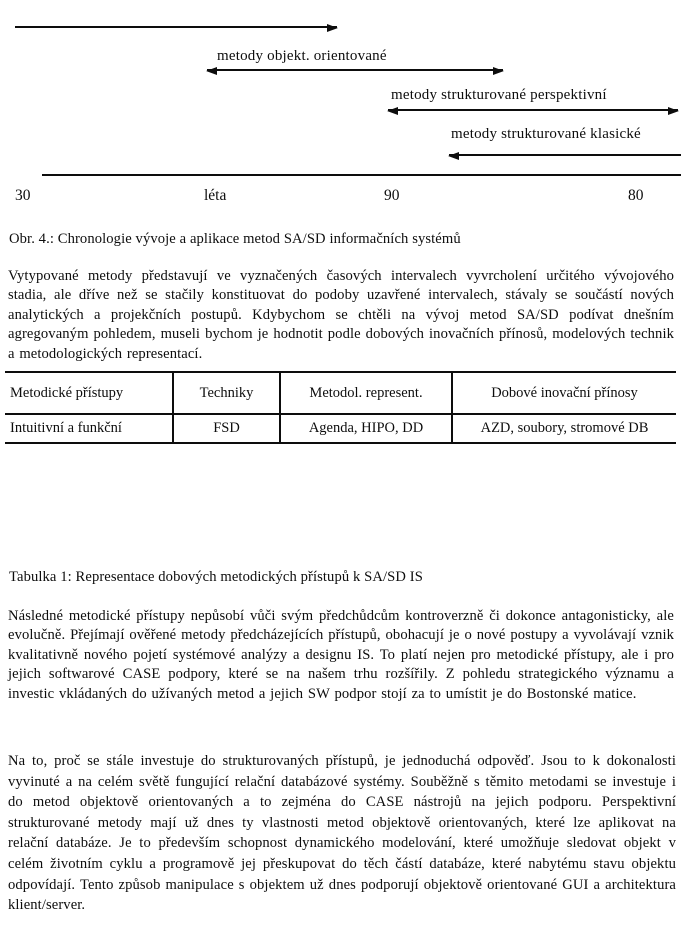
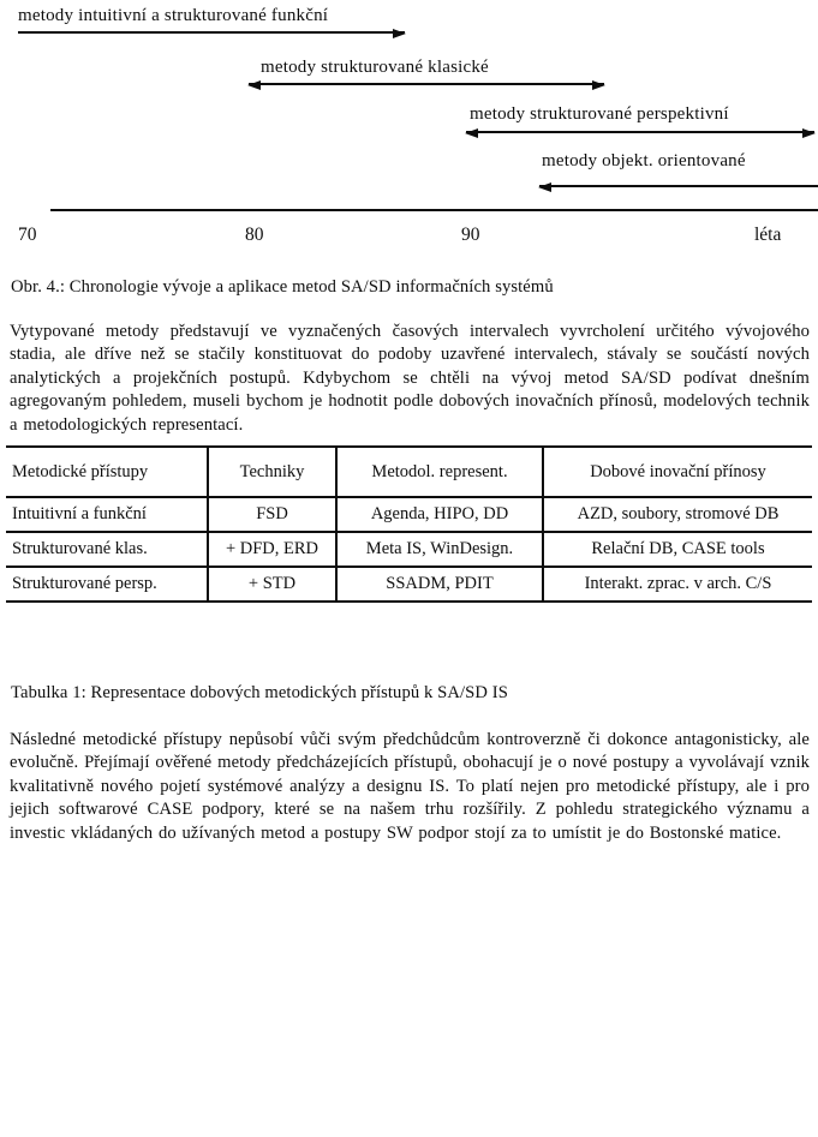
+ metody intuitivní a strukturované funkční
- metody objekt. orientované
+ metody strukturované klasické
  metody strukturované perspektivní
- metody strukturované klasické
+ metody objekt. orientované
- 30
+ 70
- léta
+ 80
  90
- 80
+ léta
  Obr. 4.: Chronologie vývoje a aplikace metod SA/SD informačních systémů
  Vytypované metody představují ve vyznačených časových intervalech vyvrcholení určitého vývojového stadia, ale dříve než se stačily konstituovat do podoby uzavřené intervalech, stávaly se součástí nových analytických a projekčních postupů. Kdybychom se chtěli na vývoj metod SA/SD podívat dnešním agregovaným pohledem, museli bychom je hodnotit podle dobových inovačních přínosů, modelových technik a metodologických representací.
  Metodické přístupy	Techniky	Metodol. represent.	Dobové inovační přínosy
  Intuitivní a funkční	FSD	Agenda, HIPO, DD	AZD, soubory, stromové DB
+ Strukturované klas.	+ DFD, ERD	Meta IS, WinDesign.	Relační DB, CASE tools
+ Strukturované persp.	+ STD	SSADM, PDIT	Interakt. zprac. v arch. C/S
  Tabulka 1: Representace dobových metodických přístupů k SA/SD IS
- Následné metodické přístupy nepůsobí vůči svým předchůdcům kontroverzně či dokonce antagonisticky, ale evolučně. Přejímají ověřené metody předcházejících přístupů, obohacují je o nové postupy a vyvolávají vznik kvalitativně nového pojetí systémové analýzy a designu IS. To platí nejen pro metodické přístupy, ale i pro jejich softwarové CASE podpory, které se na našem trhu rozšířily. Z pohledu strategického významu a investic vkládaných do užívaných metod a jejich SW podpor stojí za to umístit je do Bostonské matice.
+ Následné metodické přístupy nepůsobí vůči svým předchůdcům kontroverzně či dokonce antagonisticky, ale evolučně. Přejímají ověřené metody předcházejících přístupů, obohacují je o nové postupy a vyvolávají vznik kvalitativně nového pojetí systémové analýzy a designu IS. To platí nejen pro metodické přístupy, ale i pro jejich softwarové CASE podpory, které se na našem trhu rozšířily. Z pohledu strategického významu a investic vkládaných do užívaných metod a postupy SW podpor stojí za to umístit je do Bostonské matice.
- Na to, proč se stále investuje do strukturovaných přístupů, je jednoduchá odpověď. Jsou to k dokonalosti vyvinuté a na celém světě fungující relační databázové systémy. Souběžně s těmito metodami se investuje i do metod objektově orientovaných a to zejména do CASE nástrojů na jejich podporu. Perspektivní strukturované metody mají už dnes ty vlastnosti metod objektově orientovaných, které lze aplikovat na relační databáze. Je to především schopnost dynamického modelování, které umožňuje sledovat objekt v celém životním cyklu a programově jej přeskupovat do těch částí databáze, které nabytému stavu objektu odpovídají. Tento způsob manipulace s objektem už dnes podporují objektově orientované GUI a architektura klient/server.
